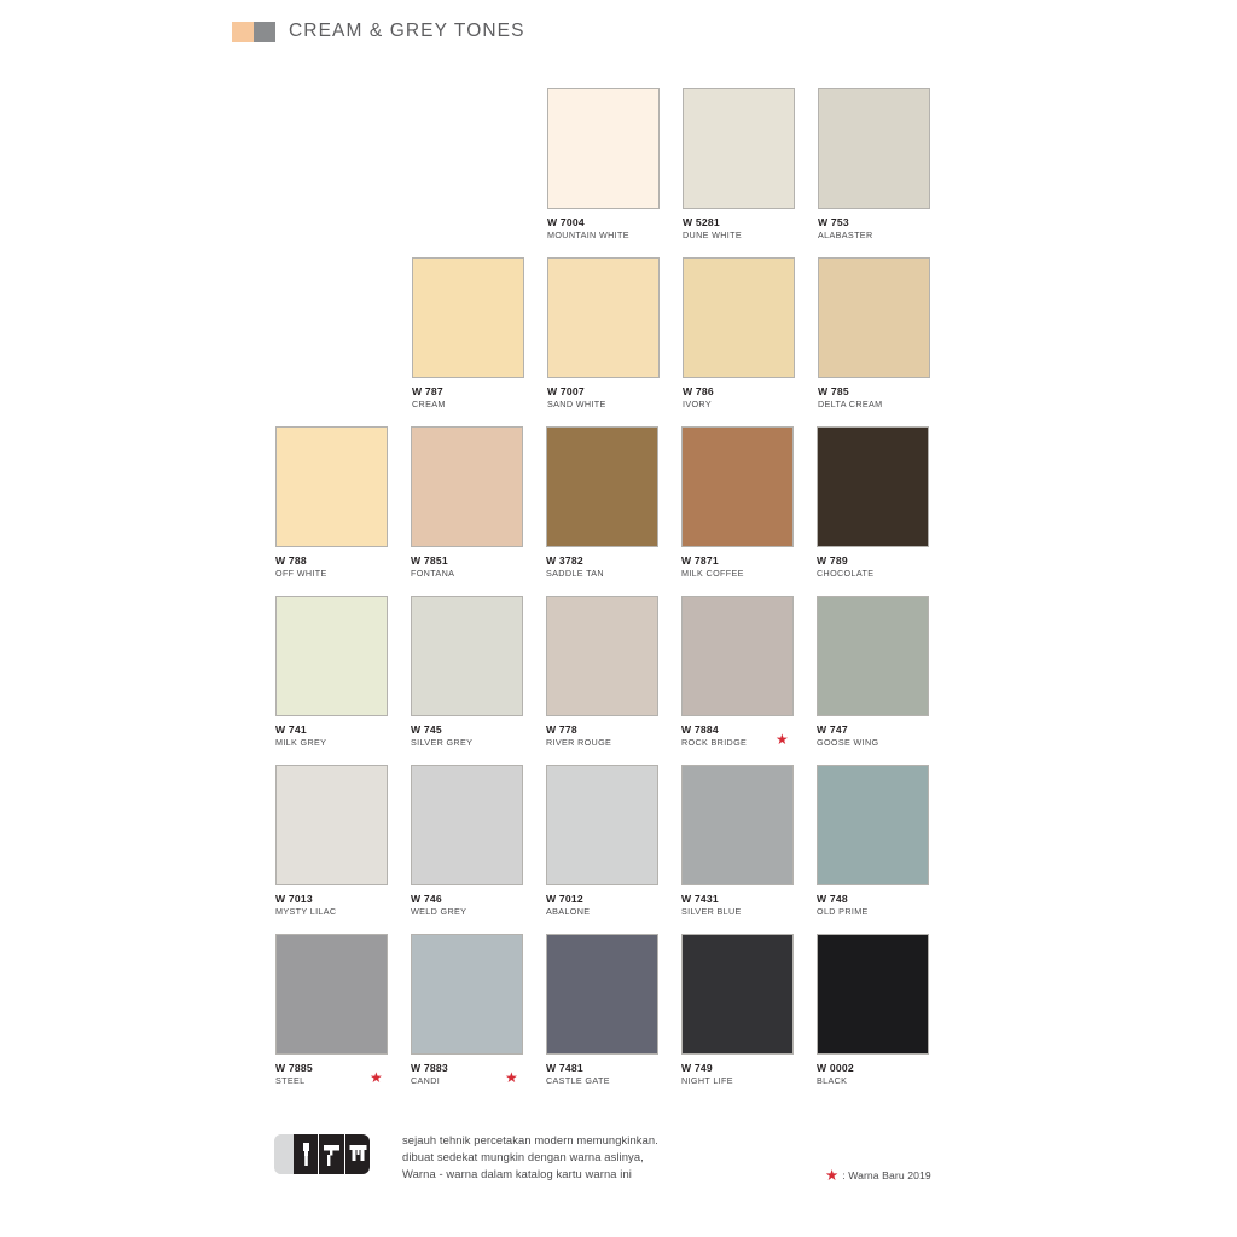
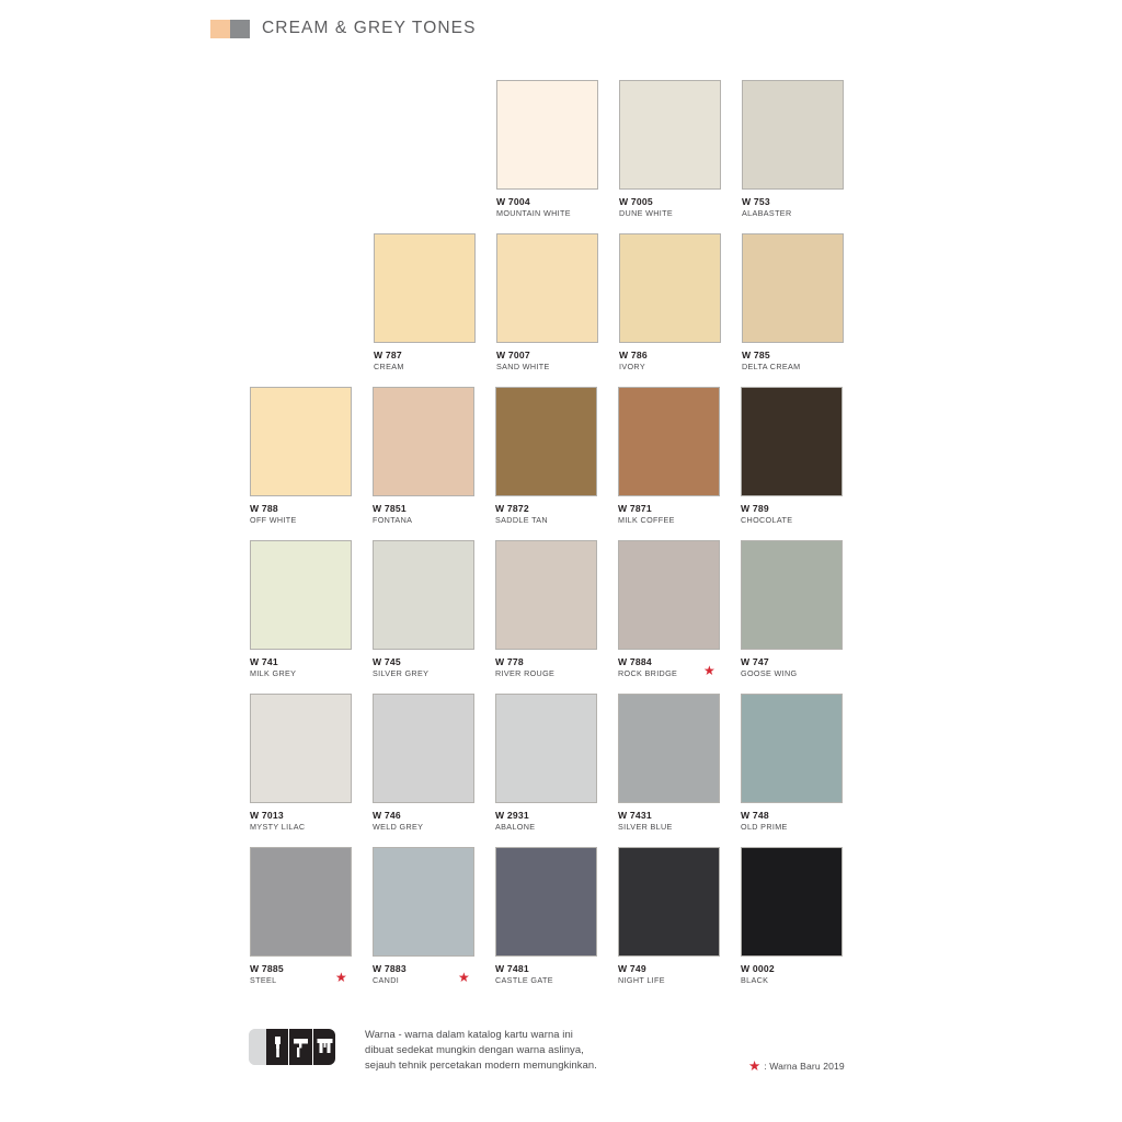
  CREAM & GREY TONES
  W 7004
  MOUNTAIN WHITE
- W 5281
+ W 7005
  DUNE WHITE
  W 753
  ALABASTER
  W 787
  CREAM
  W 7007
  SAND WHITE
  W 786
  IVORY
  W 785
  DELTA CREAM
  W 788
  OFF WHITE
  W 7851
  FONTANA
- W 3782
+ W 7872
  SADDLE TAN
  W 7871
  MILK COFFEE
  W 789
  CHOCOLATE
  W 741
  MILK GREY
  W 745
  SILVER GREY
  W 778
  RIVER ROUGE
  W 7884
  ROCK BRIDGE
  ★
  W 747
  GOOSE WING
  W 7013
  MYSTY LILAC
  W 746
  WELD GREY
- W 7012
+ W 2931
  ABALONE
  W 7431
  SILVER BLUE
  W 748
  OLD PRIME
  W 7885
  STEEL
  ★
  W 7883
  CANDI
  ★
  W 7481
  CASTLE GATE
  W 749
  NIGHT LIFE
  W 0002
  BLACK
- sejauh tehnik percetakan modern memungkinkan.
+ Warna - warna dalam katalog kartu warna ini
  dibuat sedekat mungkin dengan warna aslinya,
- Warna - warna dalam katalog kartu warna ini
+ sejauh tehnik percetakan modern memungkinkan.
  ★
  : Warna Baru 2019
